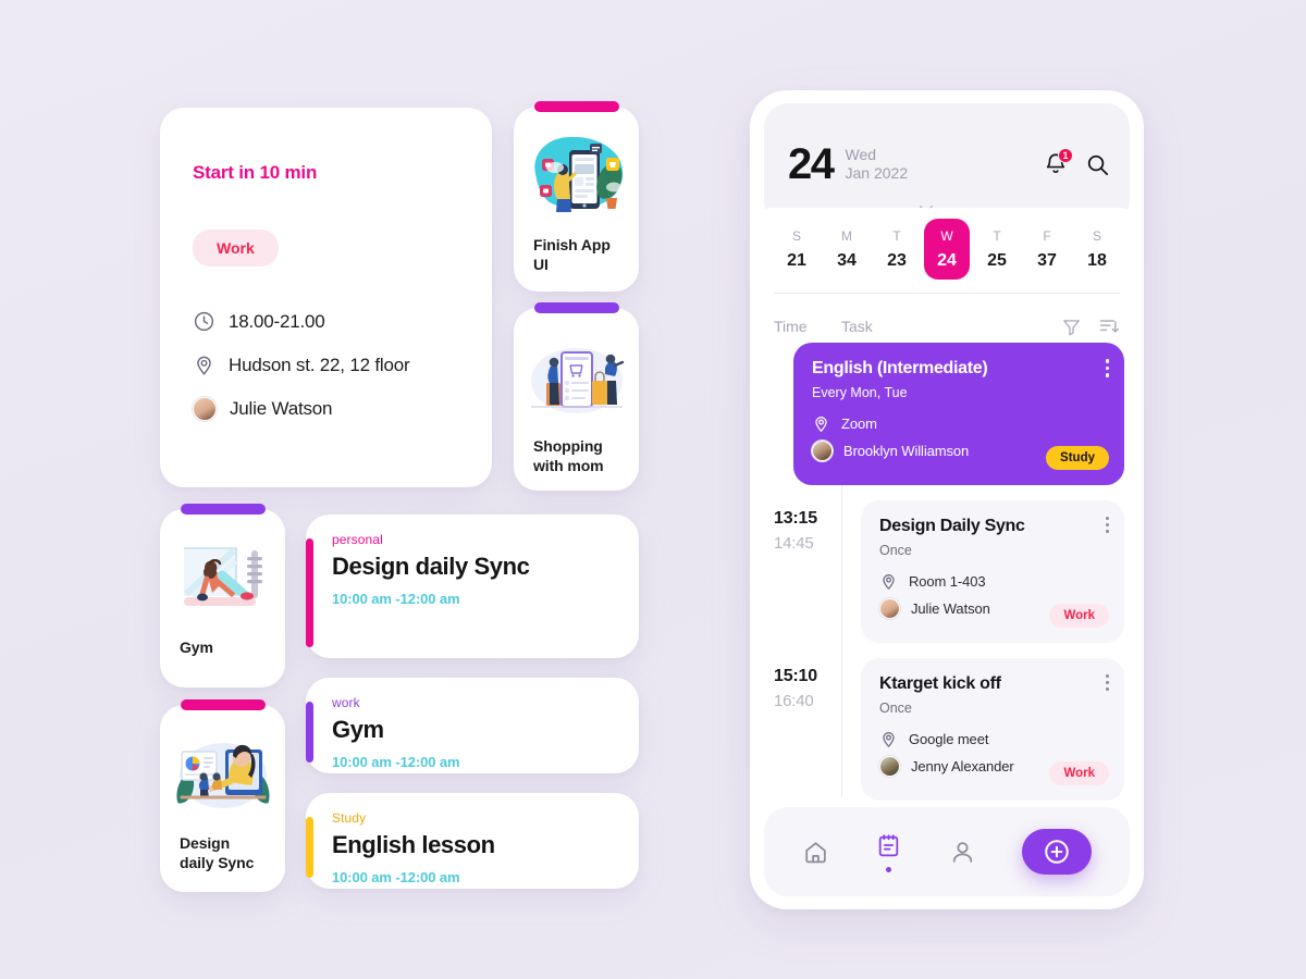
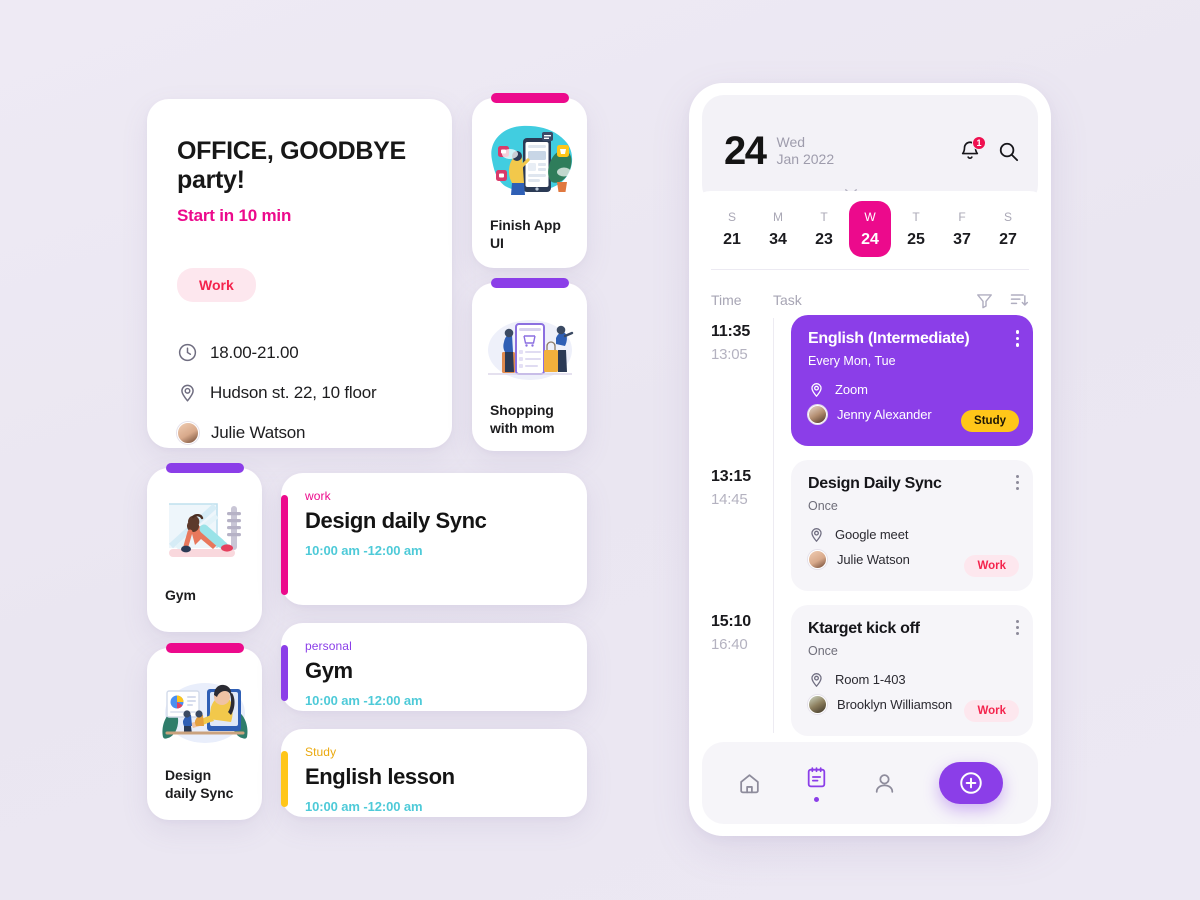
+ OFFICE, GOODBYE party!
  Start in 10 min
  Work
  18.00-21.00
- Hudson st. 22, 12 floor
+ Hudson st. 22, 10 floor
  Julie Watson
  Finish App UI
  Shopping with mom
  Gym
  Design daily Sync
- personal
+ work
  Design daily Sync
  10:00 am -12:00 am
- work
+ personal
  Gym
  10:00 am -12:00 am
  Study
  English lesson
  10:00 am -12:00 am
  24
  Wed
  Jan 2022
  1
  S
  21
  M
  34
  T
  23
  W
  24
  T
  25
  F
  37
  S
- 18
+ 27
  Time
  Task
+ 11:35
+ 13:05
  English (Intermediate)
  Every Mon, Tue
  Zoom
- Brooklyn Williamson
+ Jenny Alexander
  Study
  13:15
  14:45
  Design Daily Sync
  Once
- Room 1-403
+ Google meet
  Julie Watson
  Work
  15:10
  16:40
  Ktarget kick off
  Once
- Google meet
+ Room 1-403
- Jenny Alexander
+ Brooklyn Williamson
  Work
